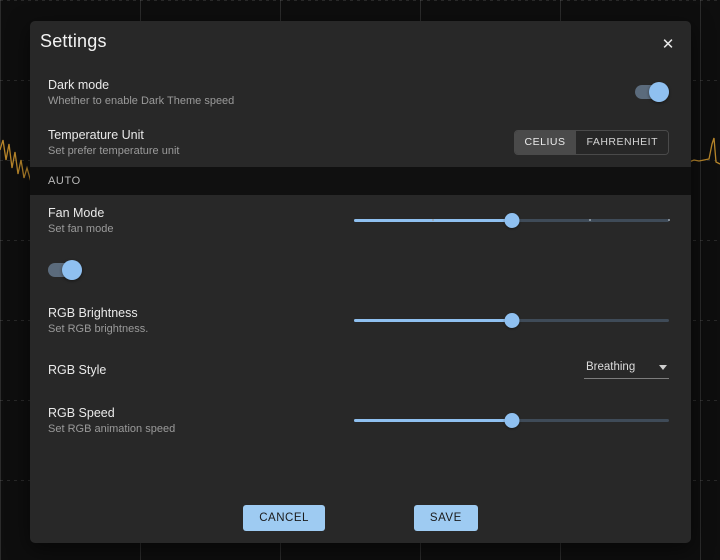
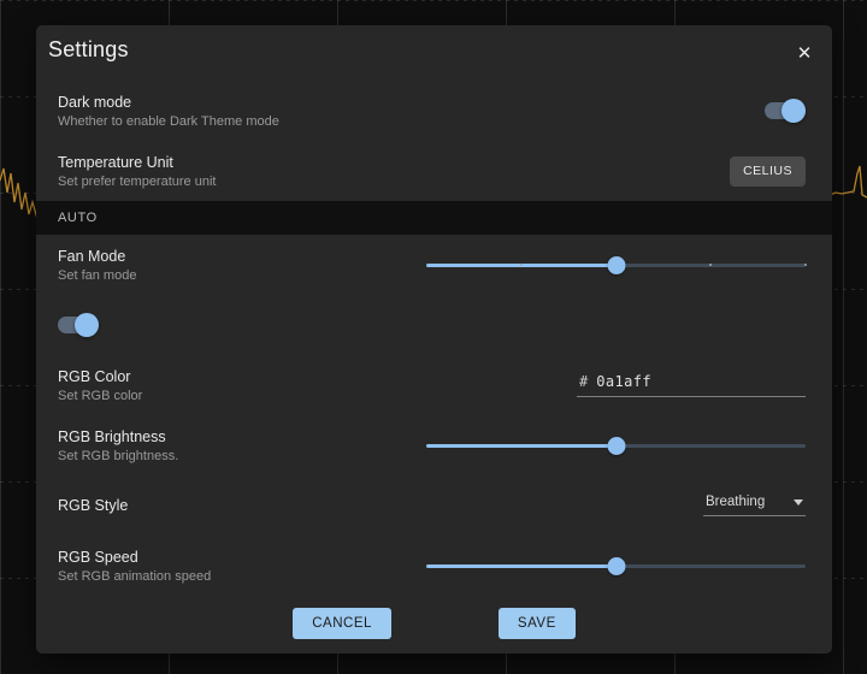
  Settings
  ✕
  Dark mode
- Whether to enable Dark Theme speed
+ Whether to enable Dark Theme mode
  Temperature Unit
  Set prefer temperature unit
  CELIUS
- FAHRENHEIT
  AUTO
  Fan Mode
  Set fan mode
+ RGB Color
+ Set RGB color
+ #
+ 0a1aff
  RGB Brightness
  Set RGB brightness.
  RGB Style
  Breathing
  RGB Speed
  Set RGB animation speed
  CANCEL
  SAVE
